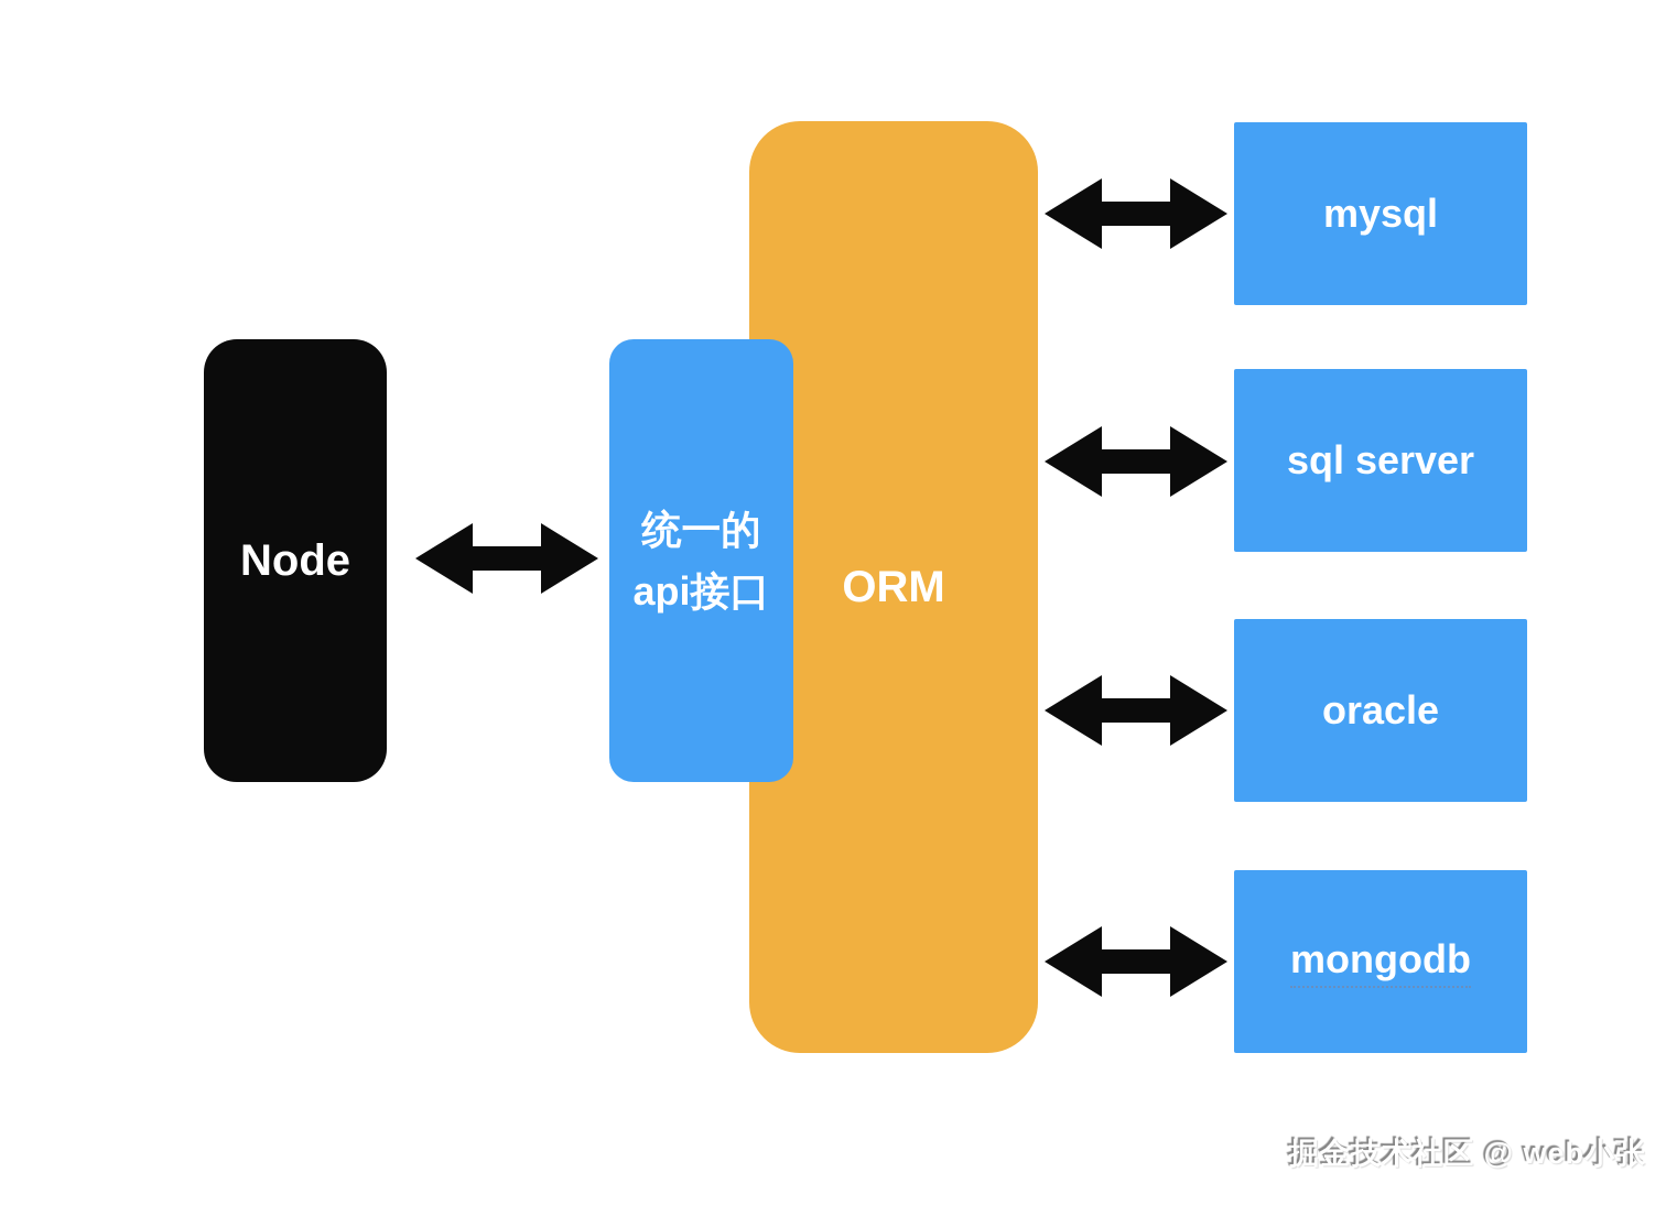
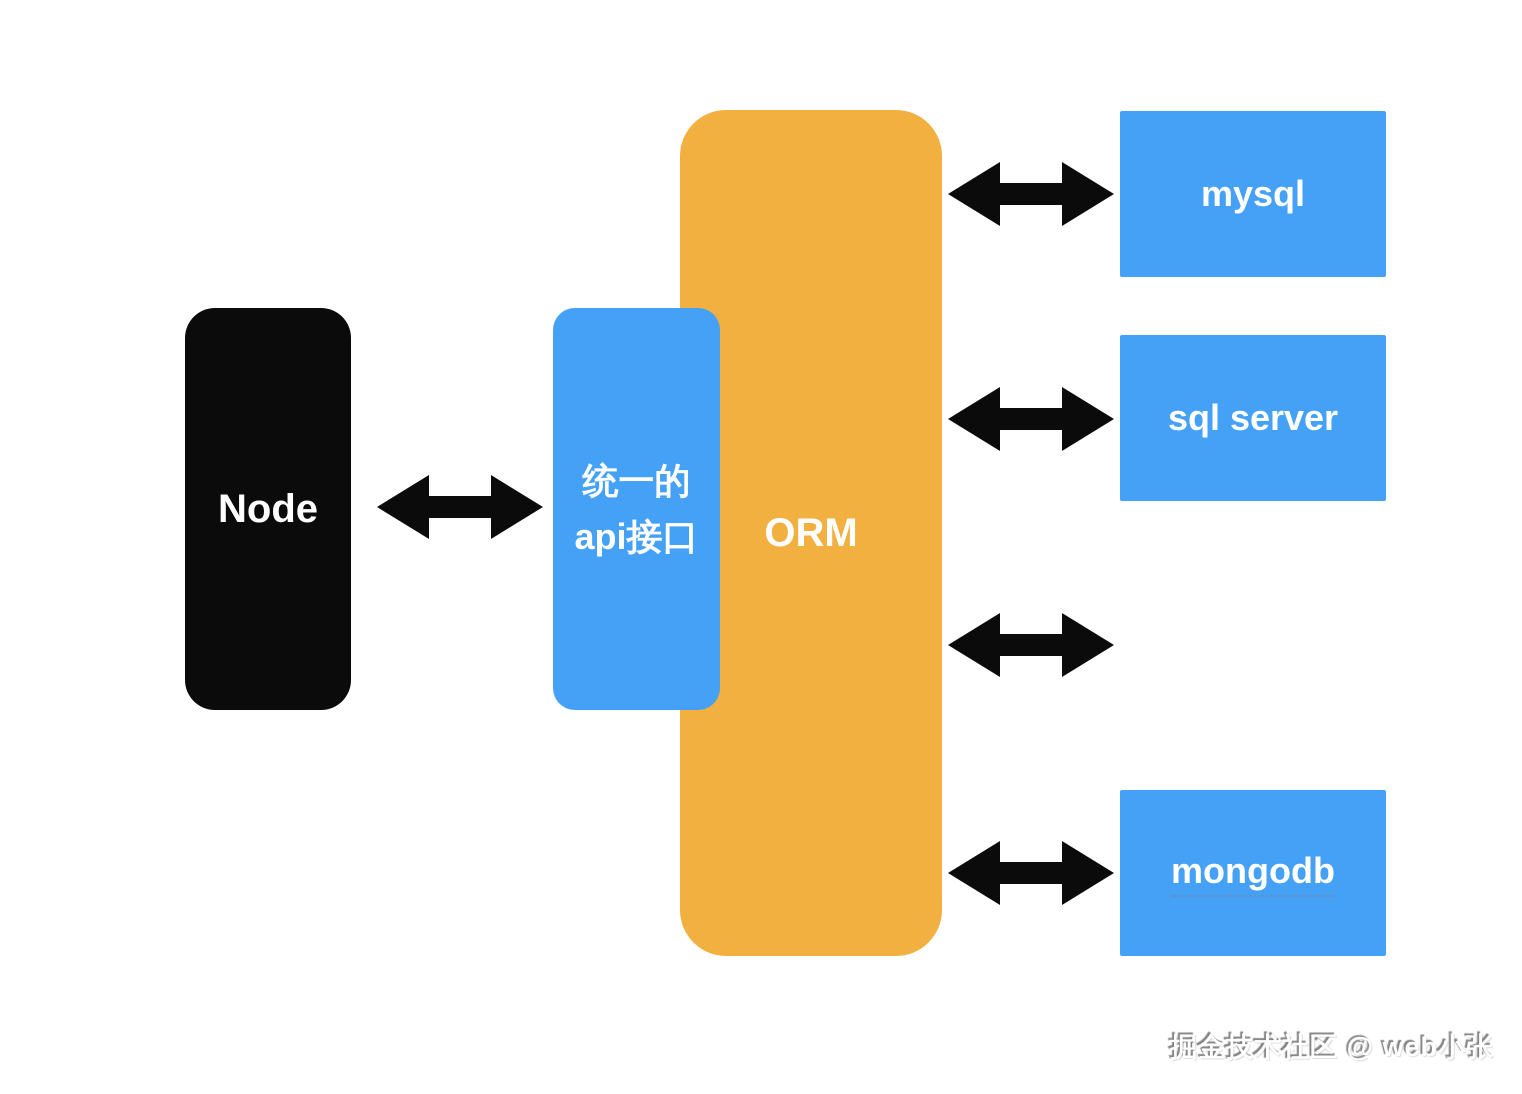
  Node
  统一的
  api接口
  ORM
  mysql
  sql server
- oracle
  mongodb
  掘金技术社区 @ web小张
